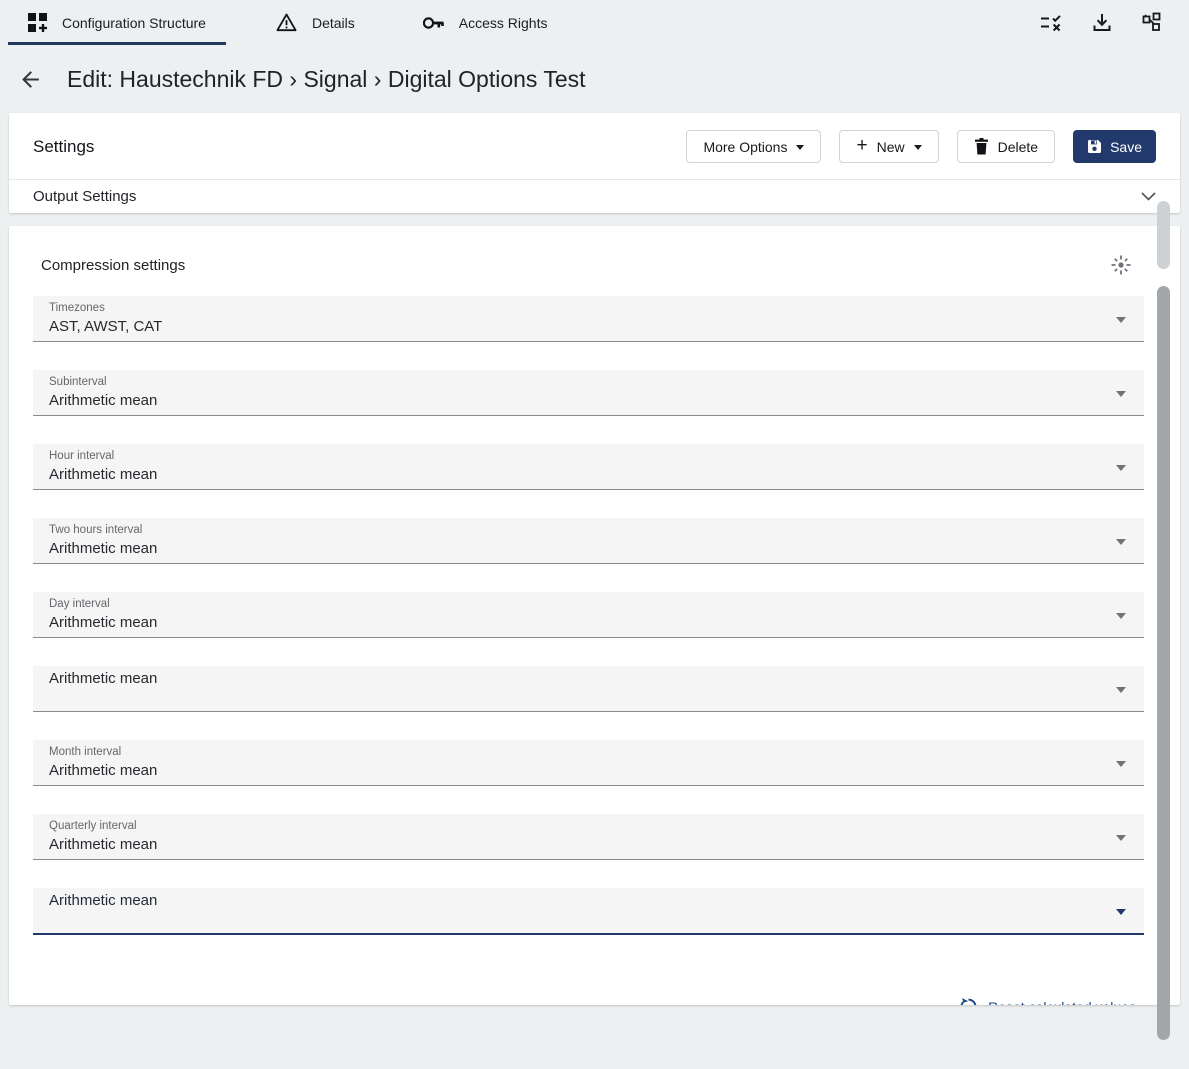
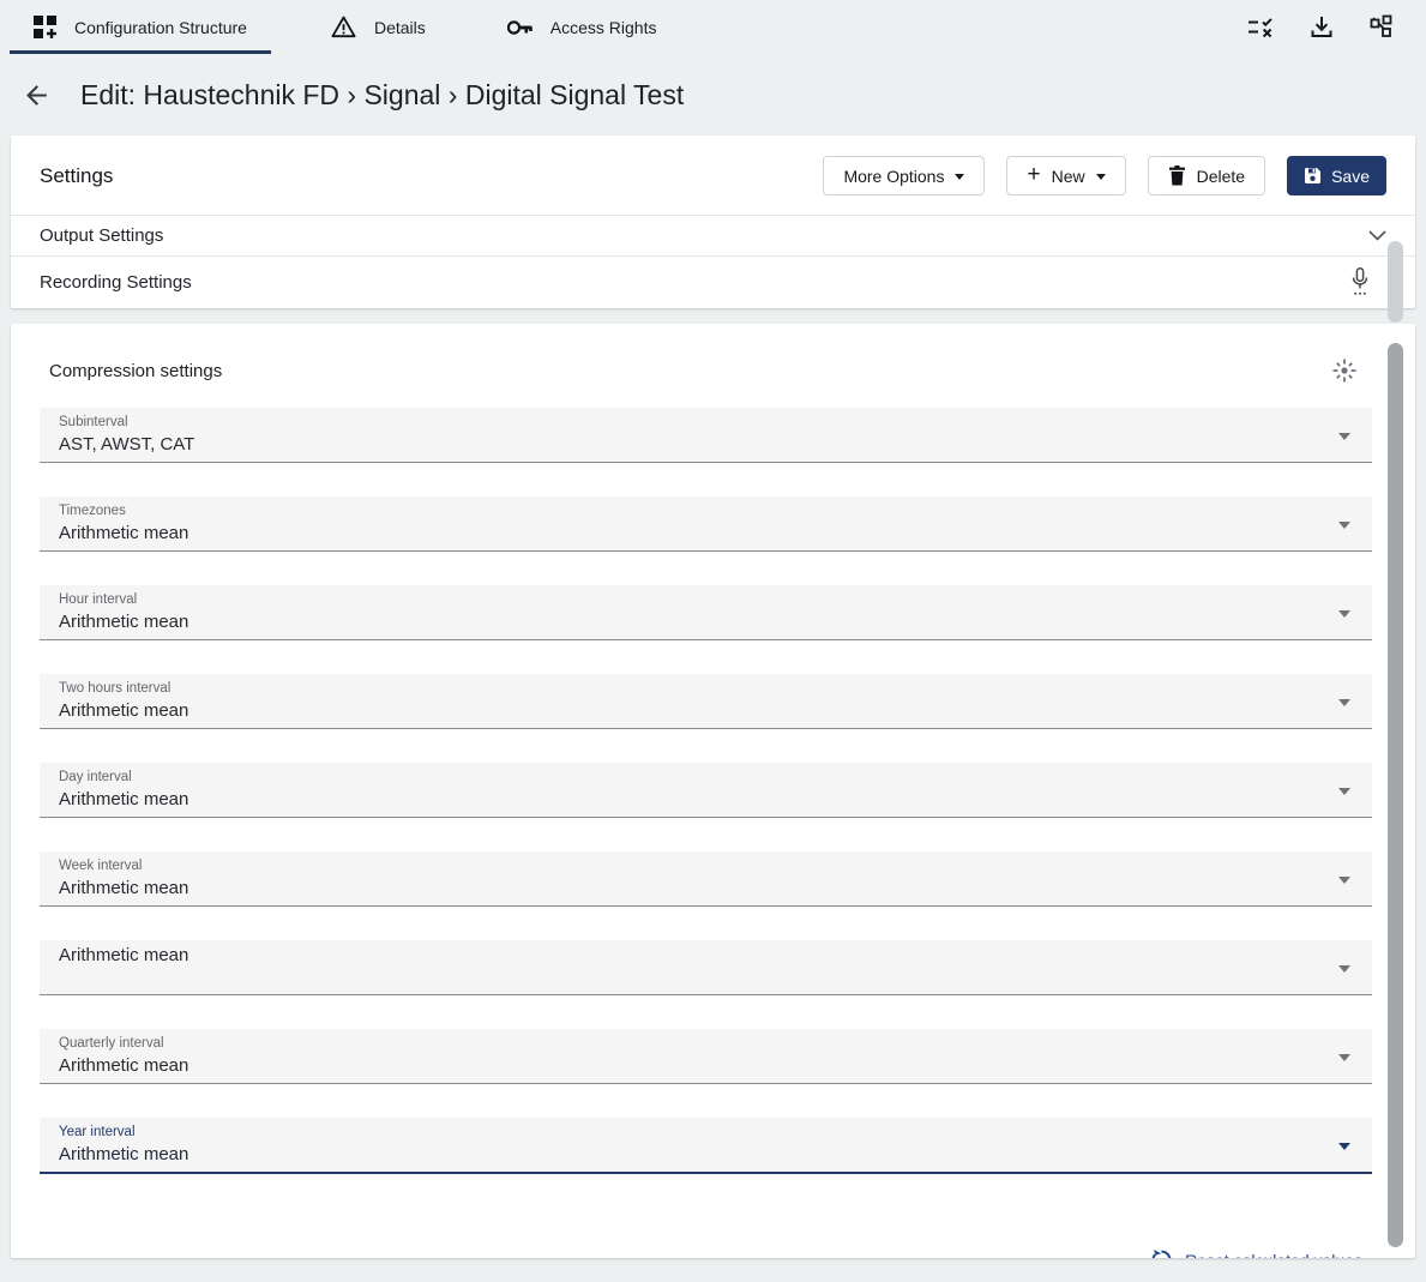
  Configuration Structure
  Details
  Access Rights
- Edit: Haustechnik FD › Signal › Digital Options Test
+ Edit: Haustechnik FD › Signal › Digital Signal Test
  Settings
  More Options
  +
  New
  Delete
  Save
  Output Settings
+ Recording Settings
  Compression settings
- Timezones
+ Subinterval
  AST, AWST, CAT
- Subinterval
+ Timezones
  Arithmetic mean
  Hour interval
  Arithmetic mean
  Two hours interval
  Arithmetic mean
  Day interval
  Arithmetic mean
+ Week interval
  Arithmetic mean
- Month interval
  Arithmetic mean
  Quarterly interval
  Arithmetic mean
+ Year interval
  Arithmetic mean
